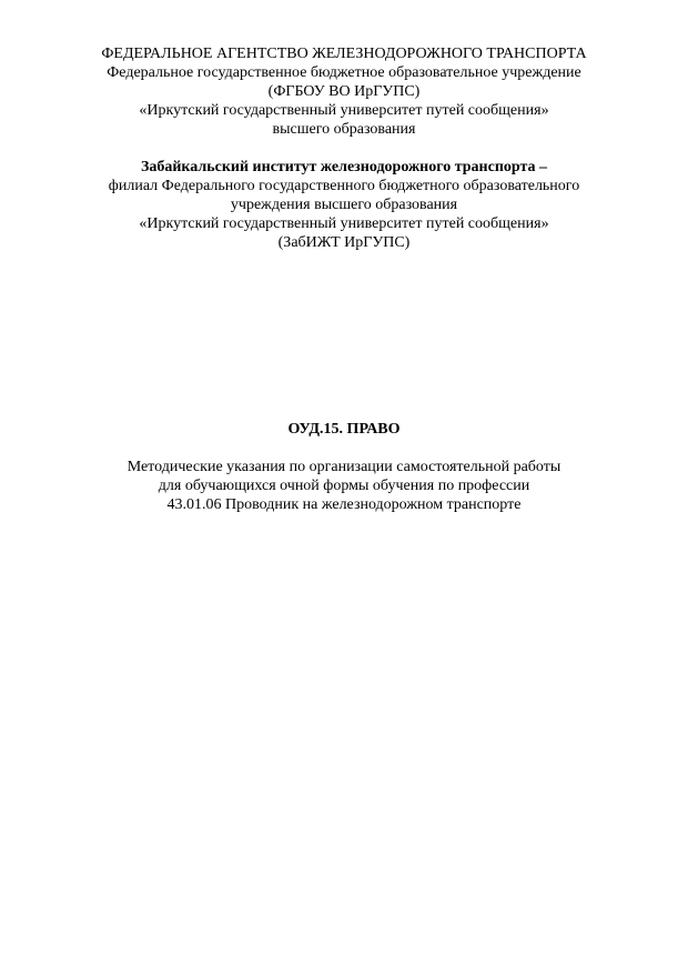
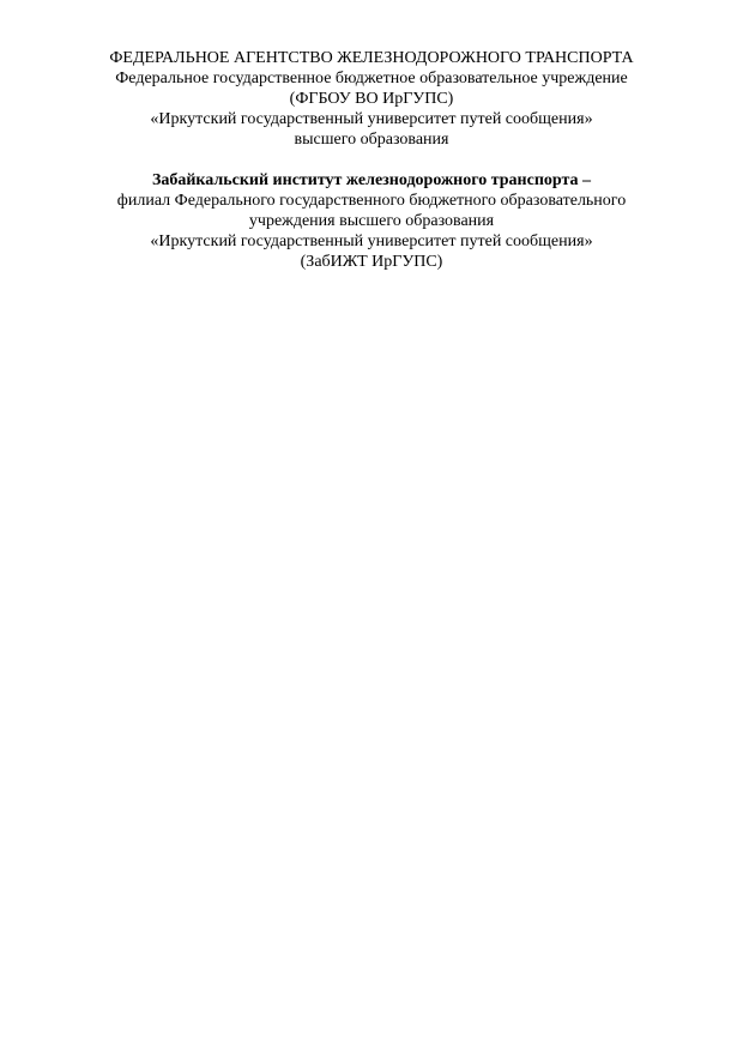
  ФЕДЕРАЛЬНОЕ АГЕНТСТВО ЖЕЛЕЗНОДОРОЖНОГО ТРАНСПОРТА
  Федеральное государственное бюджетное образовательное учреждение
  (ФГБОУ ВО ИрГУПС)
  «Иркутский государственный университет путей сообщения»
  высшего образования
  Забайкальский институт железнодорожного транспорта –
  филиал Федерального государственного бюджетного образовательного
  учреждения высшего образования
  «Иркутский государственный университет путей сообщения»
  (ЗабИЖТ ИрГУПС)
- ОУД.15. ПРАВО
- Методические указания по организации самостоятельной работы
- для обучающихся очной формы обучения по профессии
- 43.01.06 Проводник на железнодорожном транспорте
